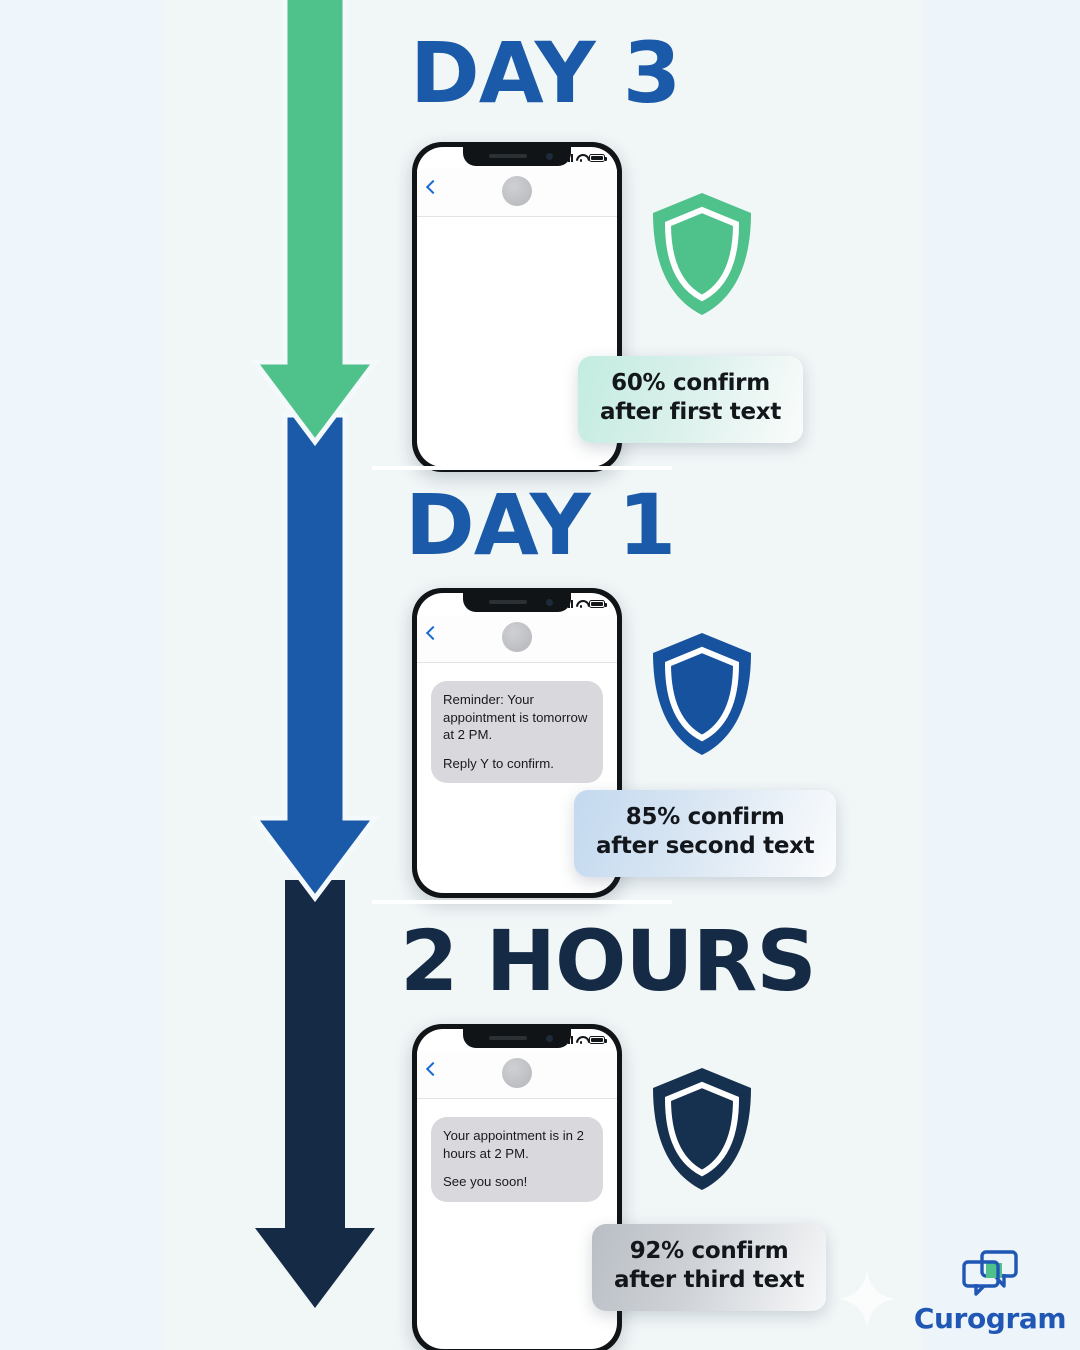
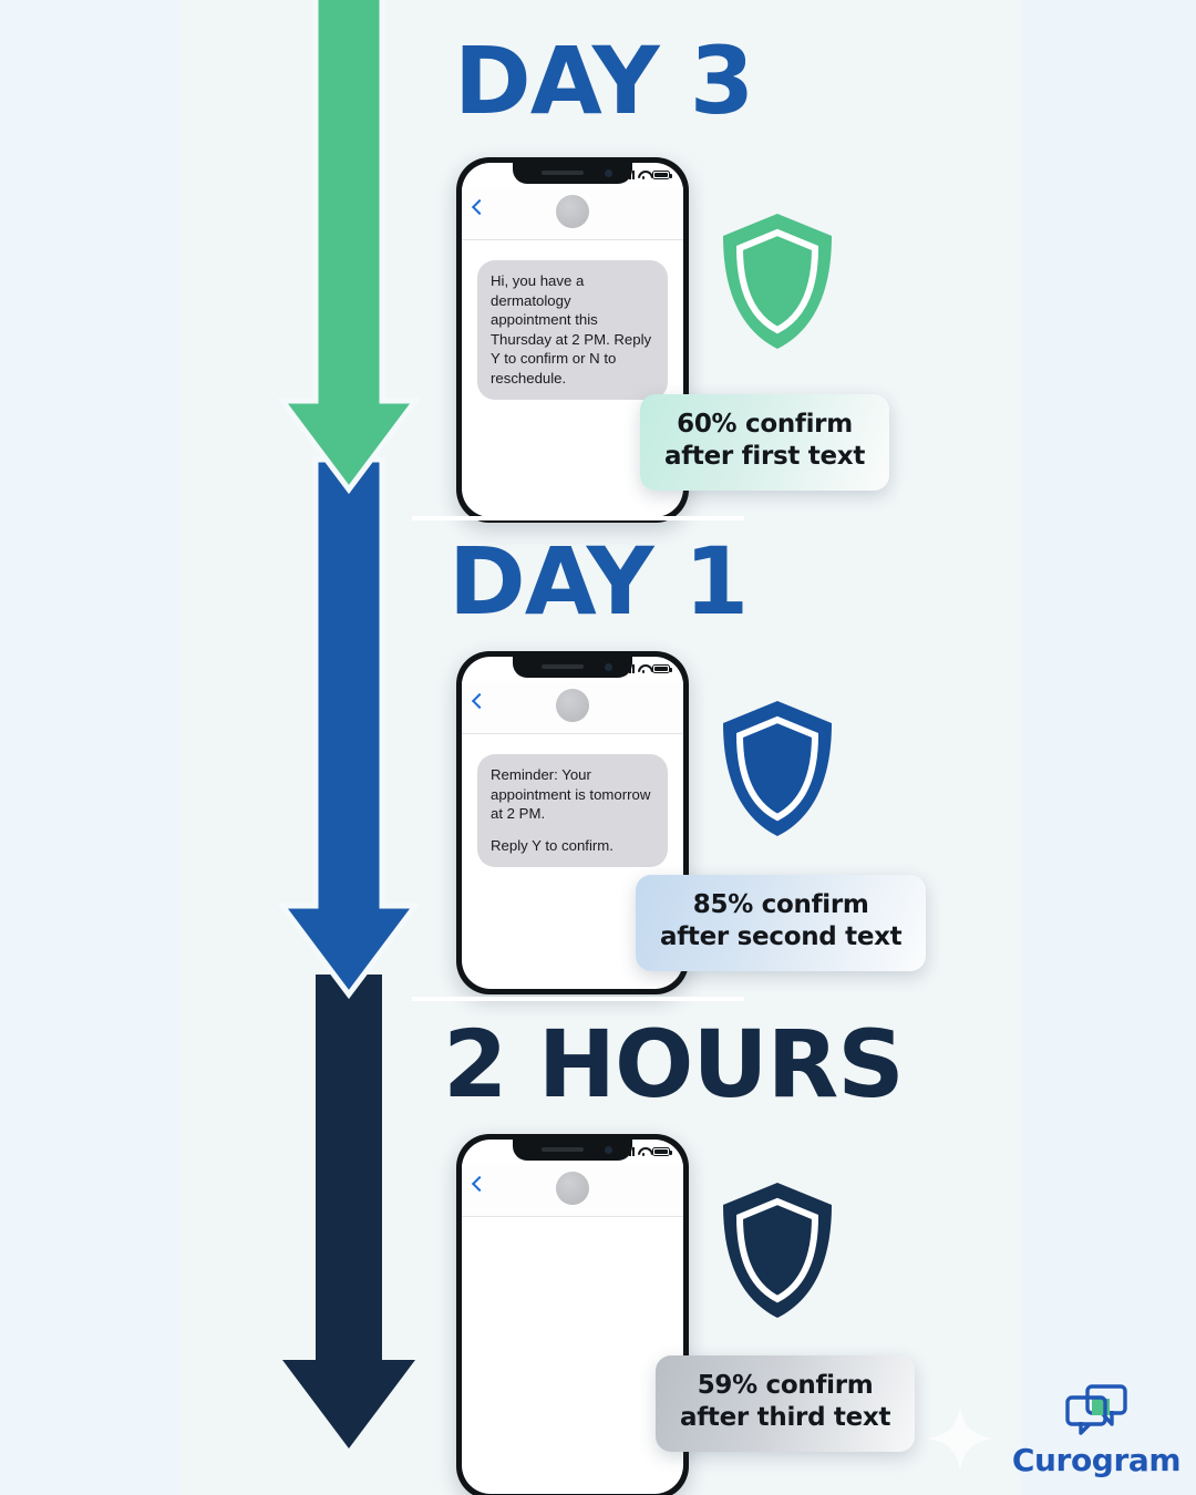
  DAY 3
+ Hi, you have a dermatology appointment this Thursday at 2 PM. Reply Y to confirm or N to reschedule.
  60% confirm
  after first text
  DAY 1
  Reminder: Your appointment is tomorrow at 2 PM. Reply Y to confirm.
  85% confirm
  after second text
  2 HOURS
- Your appointment is in 2 hours at 2 PM. See you soon!
- 92% confirm
+ 59% confirm
  after third text
  Curogram
